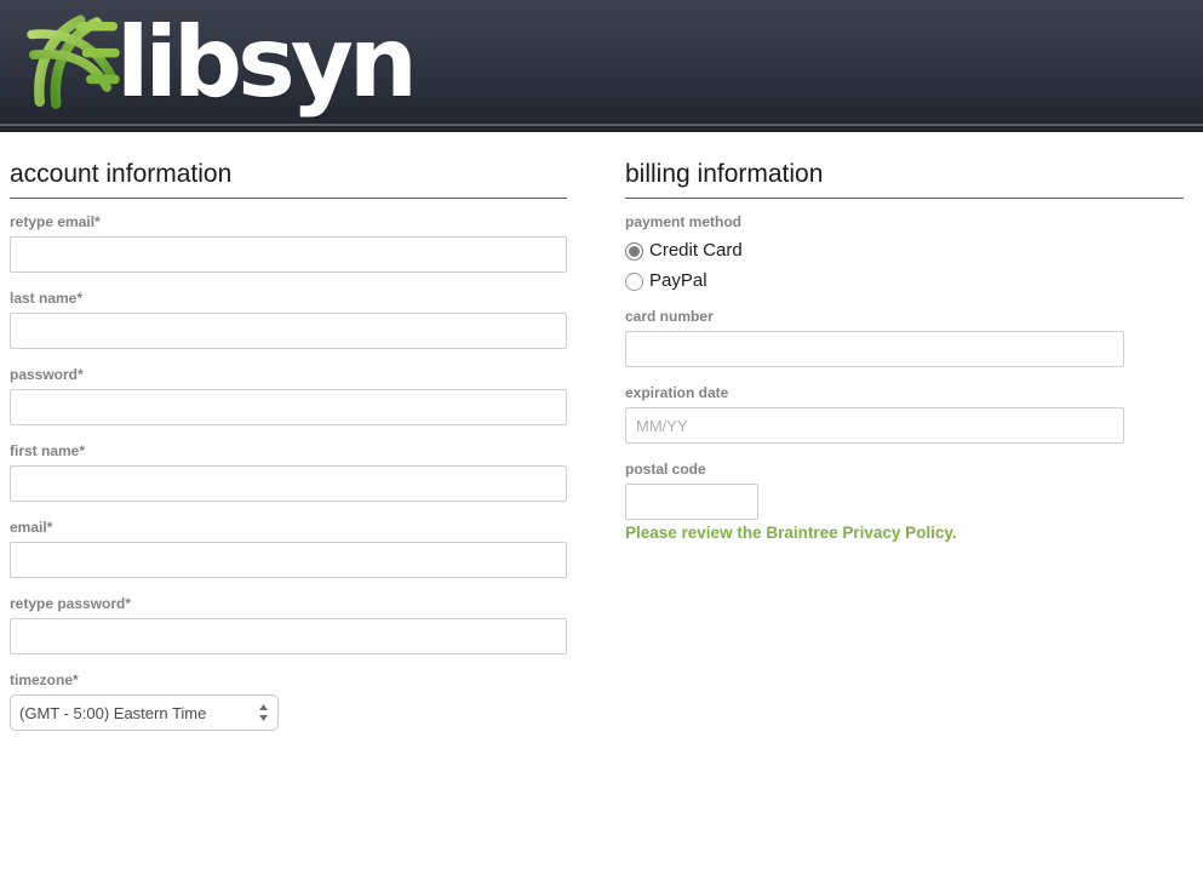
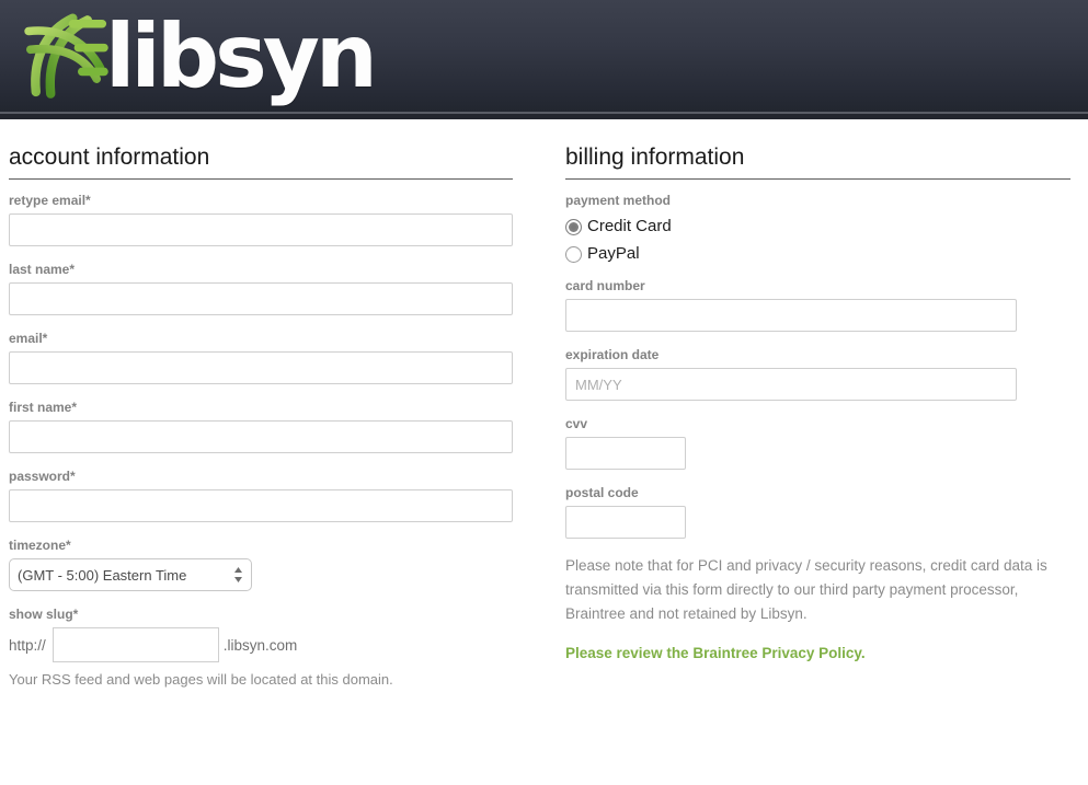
  libsyn
  account information
  retype email*
  last name*
- password*
+ email*
  first name*
- email*
+ password*
- retype password*
  timezone*
  (GMT - 5:00) Eastern Time
+ show slug*
+ http://
+ .libsyn.com
+ Your RSS feed and web pages will be located at this domain.
  billing information
  payment method
  Credit Card
  PayPal
  card number
  expiration date
  MM/YY
+ cvv
  postal code
+ Please note that for PCI and privacy / security reasons, credit card data is transmitted via this form directly to our third party payment processor, Braintree and not retained by Libsyn.
  Please review the Braintree Privacy Policy.
